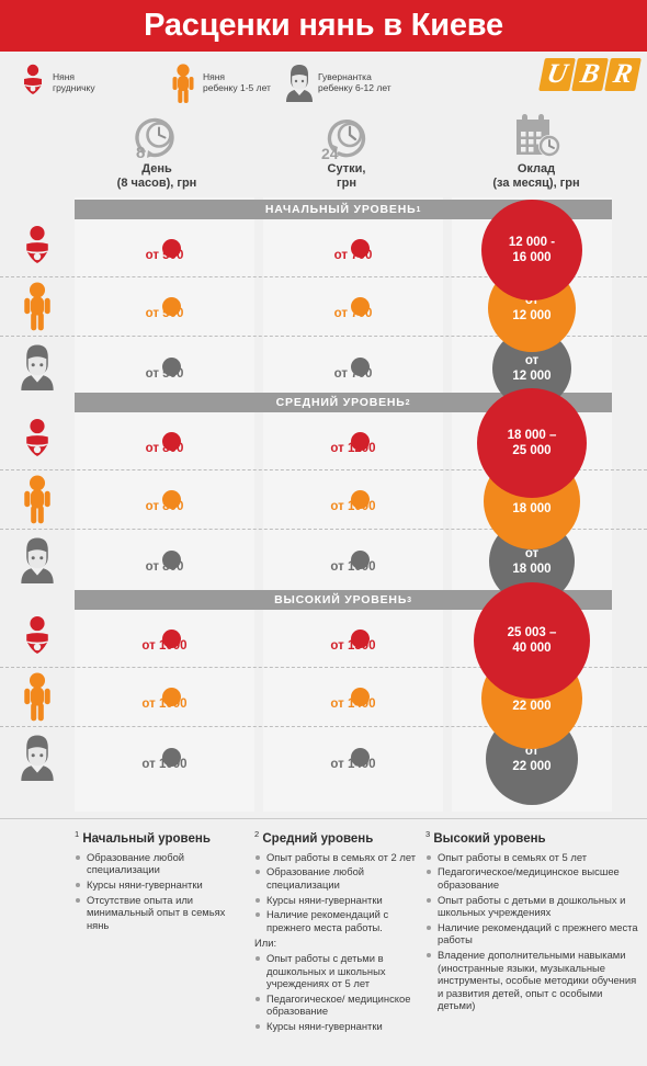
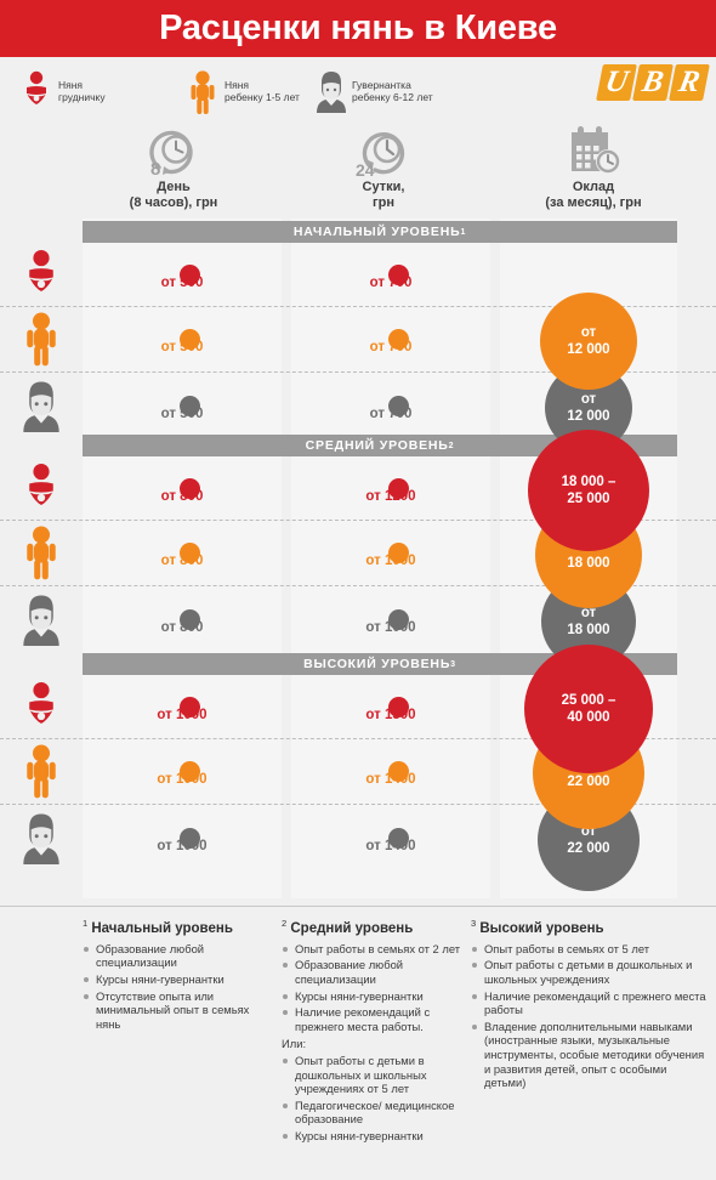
  Расценки нянь в Киеве
  Няня
  грудничку
  Няня
  ребенку 1-5 лет
  Гувернантка
  ребенку 6-12 лет
  8
  День
  (8 часов), грн
  24
  Сутки,
  грн
  Оклад
  (за месяц), грн
  НАЧАЛЬНЫЙ УРОВЕНЬ
  от 500
  от 700
- 12 000 -
- 16 000
  от 500
  от 700
  от
  12 000
  от 500
  от 700
  от
  12 000
  СРЕДНИЙ УРОВЕНЬ
  от 800
  от 1200
  18 000 –
  25 000
  от 800
  от 1000
  18 000
  от 800
  от 1000
  от
  18 000
  ВЫСОКИЙ УРОВЕНЬ
  от 1000
  от 1500
- 25 003 –
+ 25 000 –
  40 000
  от 1000
  от 1400
  22 000
  от 1000
  от 1400
  от
  22 000
  1 Начальный уровень
  Образование любой специализации
  Курсы няни-гувернантки
  Отсутствие опыта или минимальный опыт в семьях нянь
  2 Средний уровень
  Опыт работы в семьях от 2 лет
  Образование любой специализации
  Курсы няни-гувернантки
  Наличие рекомендаций с прежнего места работы.
  Или:
  Опыт работы с детьми в дошкольных и школьных учреждениях от 5 лет
  Педагогическое/ медицинское образование
  Курсы няни-гувернантки
  3 Высокий уровень
  Опыт работы в семьях от 5 лет
- Педагогическое/медицинское высшее образование
  Опыт работы с детьми в дошкольных и школьных учреждениях
  Наличие рекомендаций с прежнего места работы
  Владение дополнительными навыками (иностранные языки, музыкальные инструменты, особые методики обучения и развития детей, опыт с особыми детьми)
